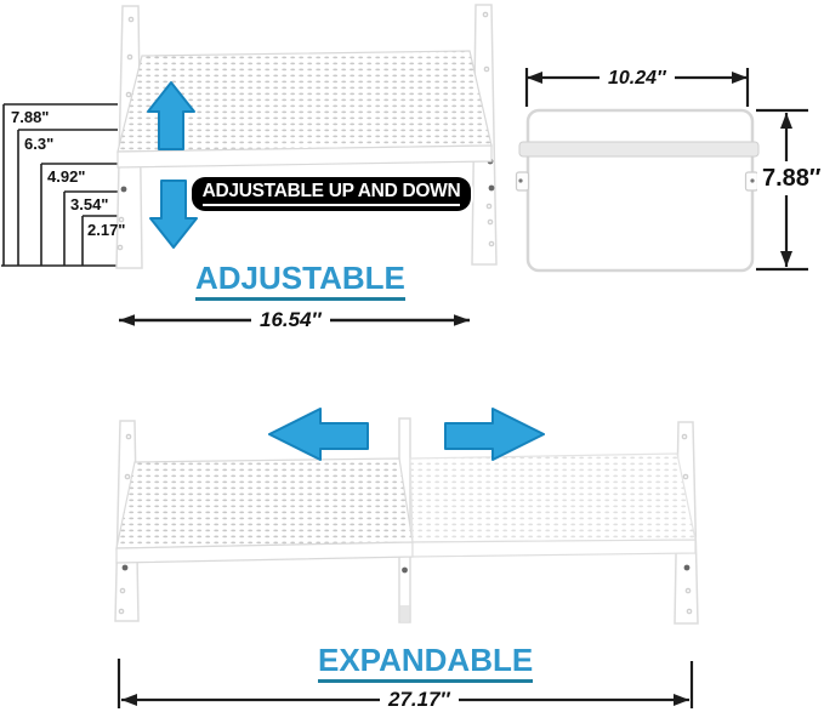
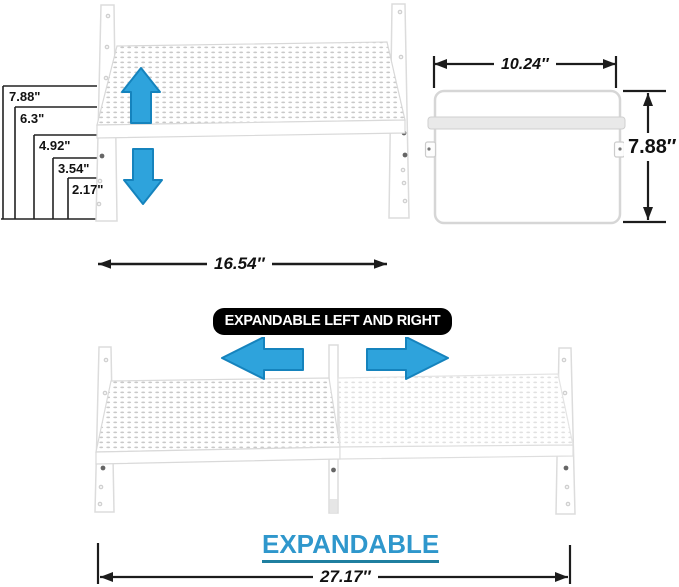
  7.88"
  6.3"
  4.92"
  3.54"
  2.17"
- ADJUSTABLE UP AND DOWN
- ADJUSTABLE
  16.54″
  10.24″
  7.88″
+ EXPANDABLE LEFT AND RIGHT
  EXPANDABLE
  27.17″
